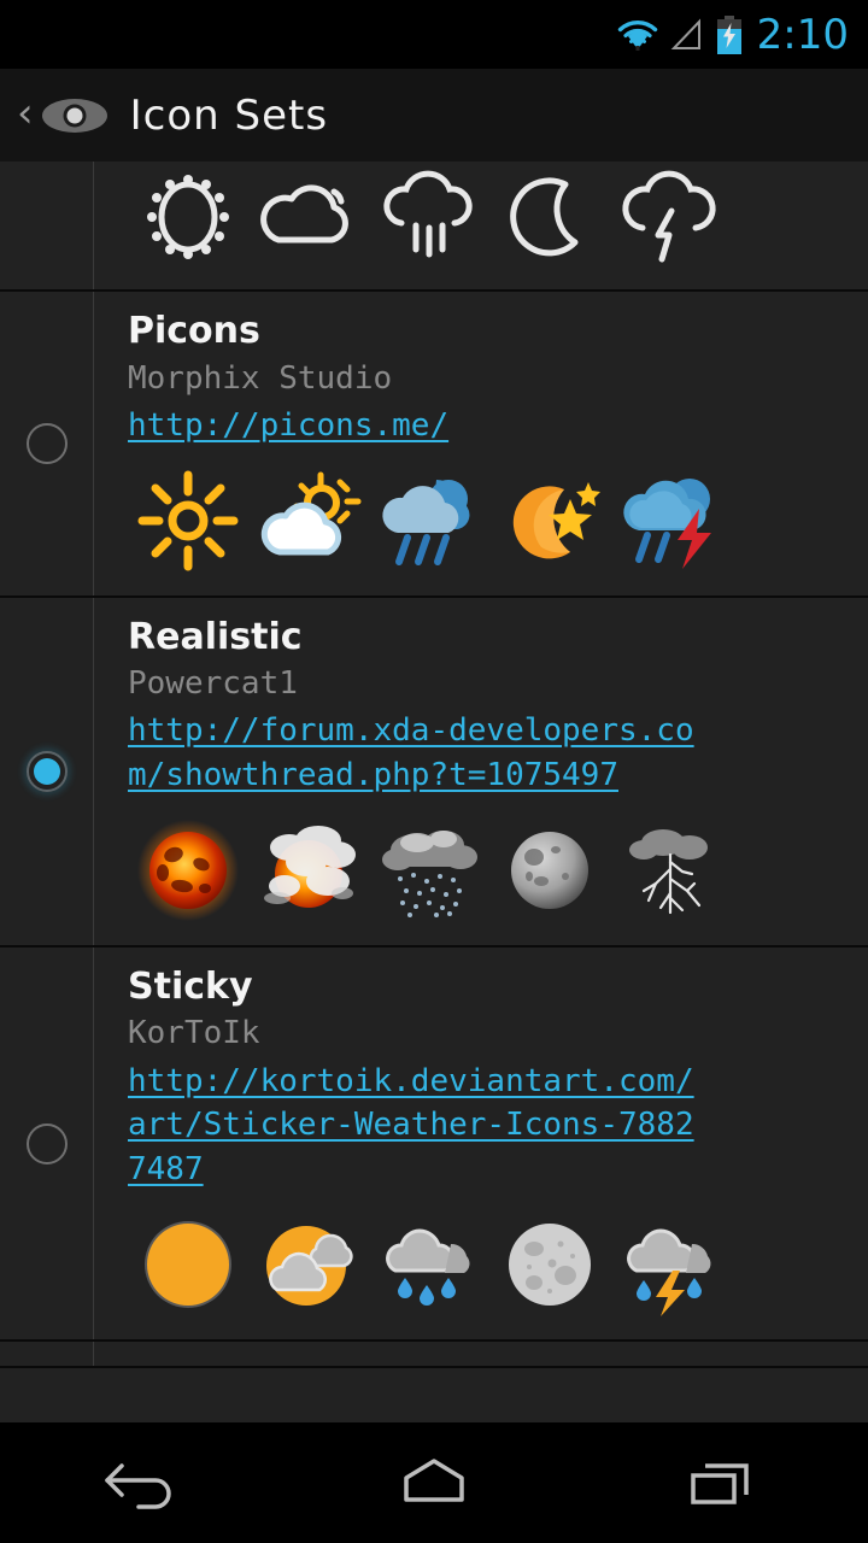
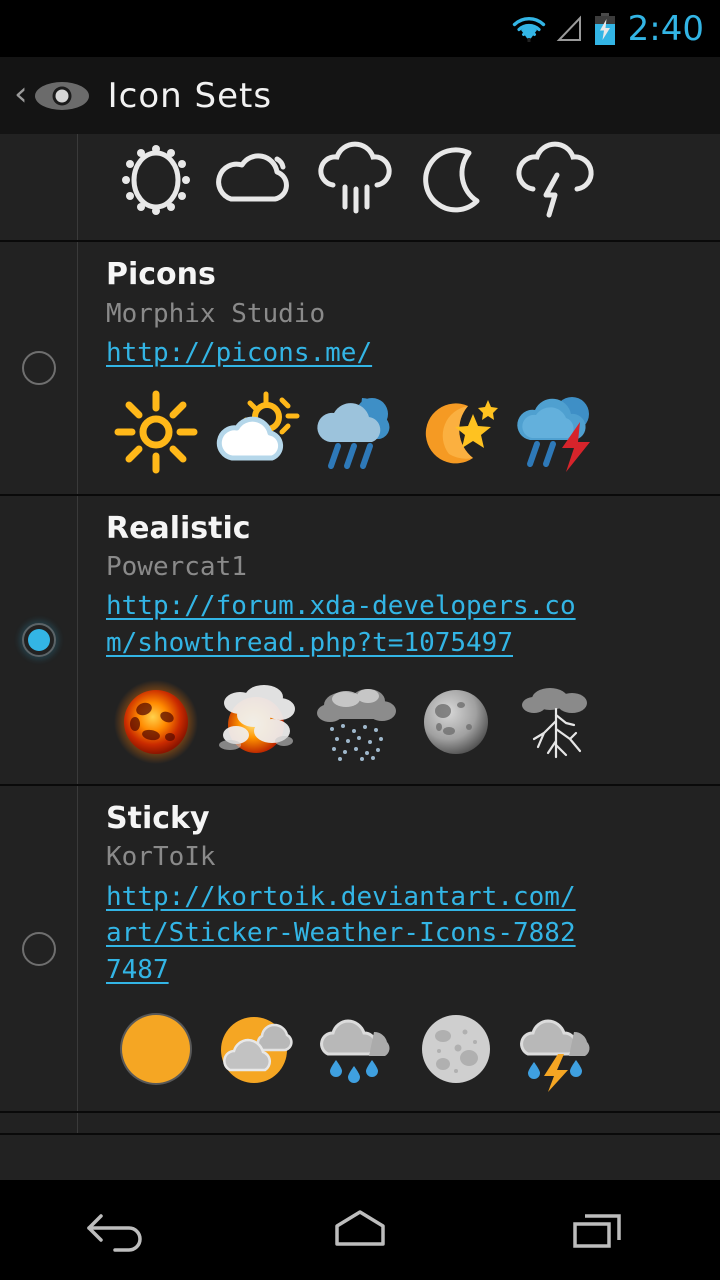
- 2:10
+ 2:40
  ‹
  Icon Sets
  Picons
  Morphix Studio
  http://picons.me/
  Realistic
  Powercat1
  http://forum.xda-developers.com/showthread.php?t=1075497
  Sticky
  KorToIk
  http://kortoik.deviantart.com/art/Sticker-Weather-Icons-78827487
